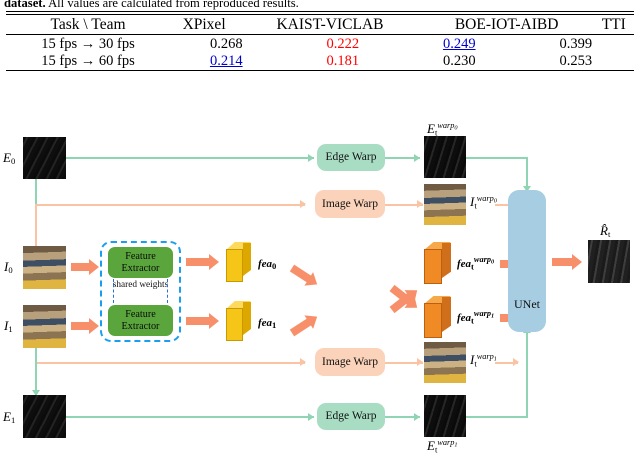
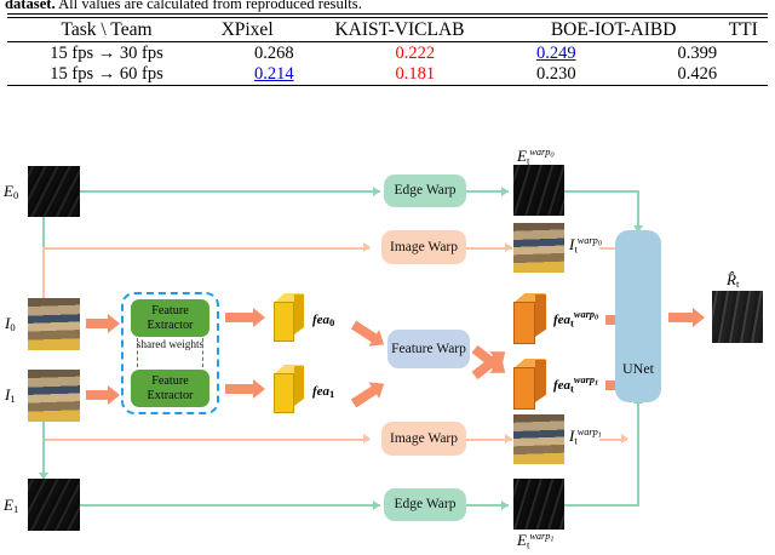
  dataset. All values are calculated from reproduced results.
  Task \ Team	XPixel	KAIST-VICLAB	BOE-IOT-AIBD	TTI
  15 fps → 30 fps	0.268	0.222	0.249	0.399
- 15 fps → 60 fps	0.214	0.181	0.230	0.253
+ 15 fps → 60 fps	0.214	0.181	0.230	0.426
  E0
  I0
  I1
  E1
  Feature Extractor
  Feature Extractor
  shared weights
  fea0
  fea1
  Edge Warp
  Image Warp
+ Feature Warp
  Image Warp
  Edge Warp
  featwarp
  featwarp
  Etwarp
  Itwarp
  Itwarp
  Etwarp
  UNet
  R̂t
